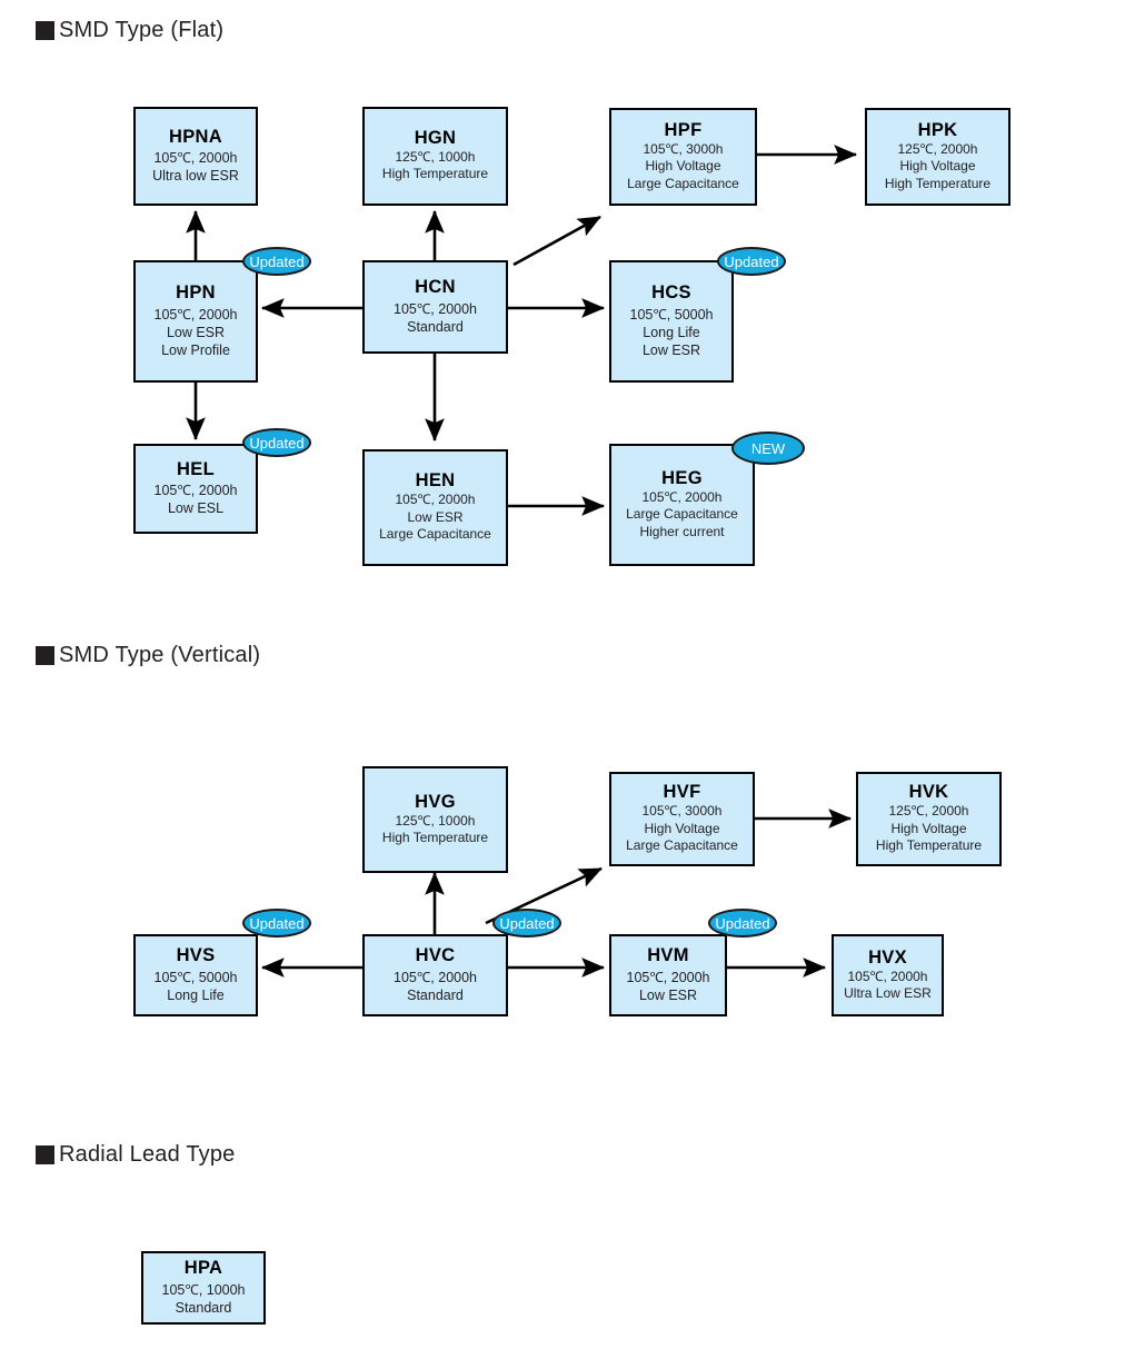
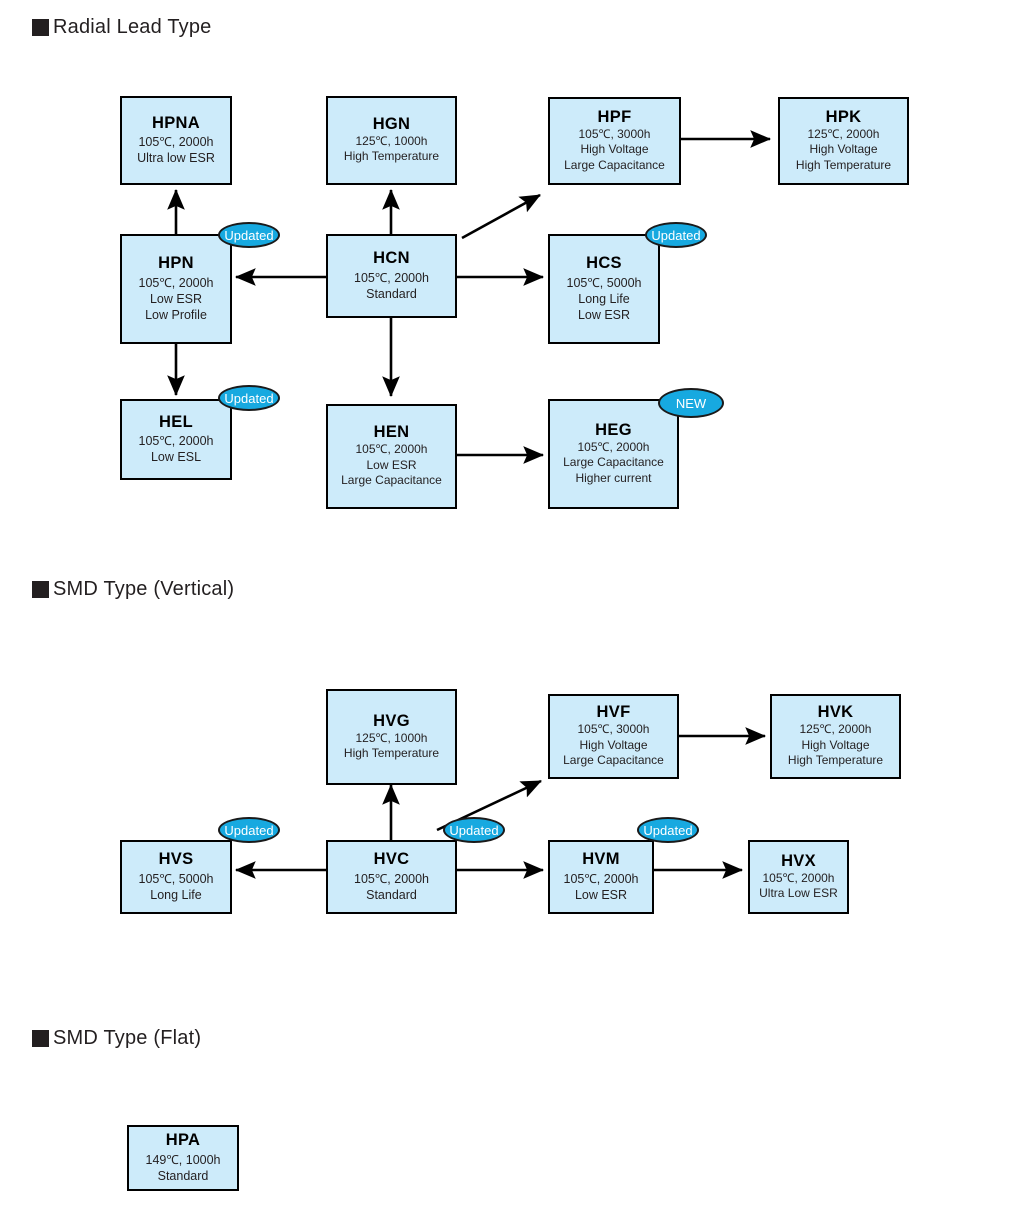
- SMD Type (Flat)
+ Radial Lead Type
  SMD Type (Vertical)
- Radial Lead Type
+ SMD Type (Flat)
  HPNA
  105℃, 2000h
  Ultra low ESR
  HPN
  105℃, 2000h
  Low ESR
  Low Profile
  HEL
  105℃, 2000h
  Low ESL
  HGN
  125℃, 1000h
  High Temperature
  HCN
  105℃, 2000h
  Standard
  HEN
  105℃, 2000h
  Low ESR
  Large Capacitance
  HPF
  105℃, 3000h
  High Voltage
  Large Capacitance
  HCS
  105℃, 5000h
  Long Life
  Low ESR
  HEG
  105℃, 2000h
  Large Capacitance
  Higher current
  HPK
  125℃, 2000h
  High Voltage
  High Temperature
  Updated
  Updated
  Updated
  NEW
  HVG
  125℃, 1000h
  High Temperature
  HVF
  105℃, 3000h
  High Voltage
  Large Capacitance
  HVK
  125℃, 2000h
  High Voltage
  High Temperature
  HVS
  105℃, 5000h
  Long Life
  HVC
  105℃, 2000h
  Standard
  HVM
  105℃, 2000h
  Low ESR
  HVX
  105℃, 2000h
  Ultra Low ESR
  Updated
  Updated
  Updated
  HPA
- 105℃, 1000h
+ 149℃, 1000h
  Standard
